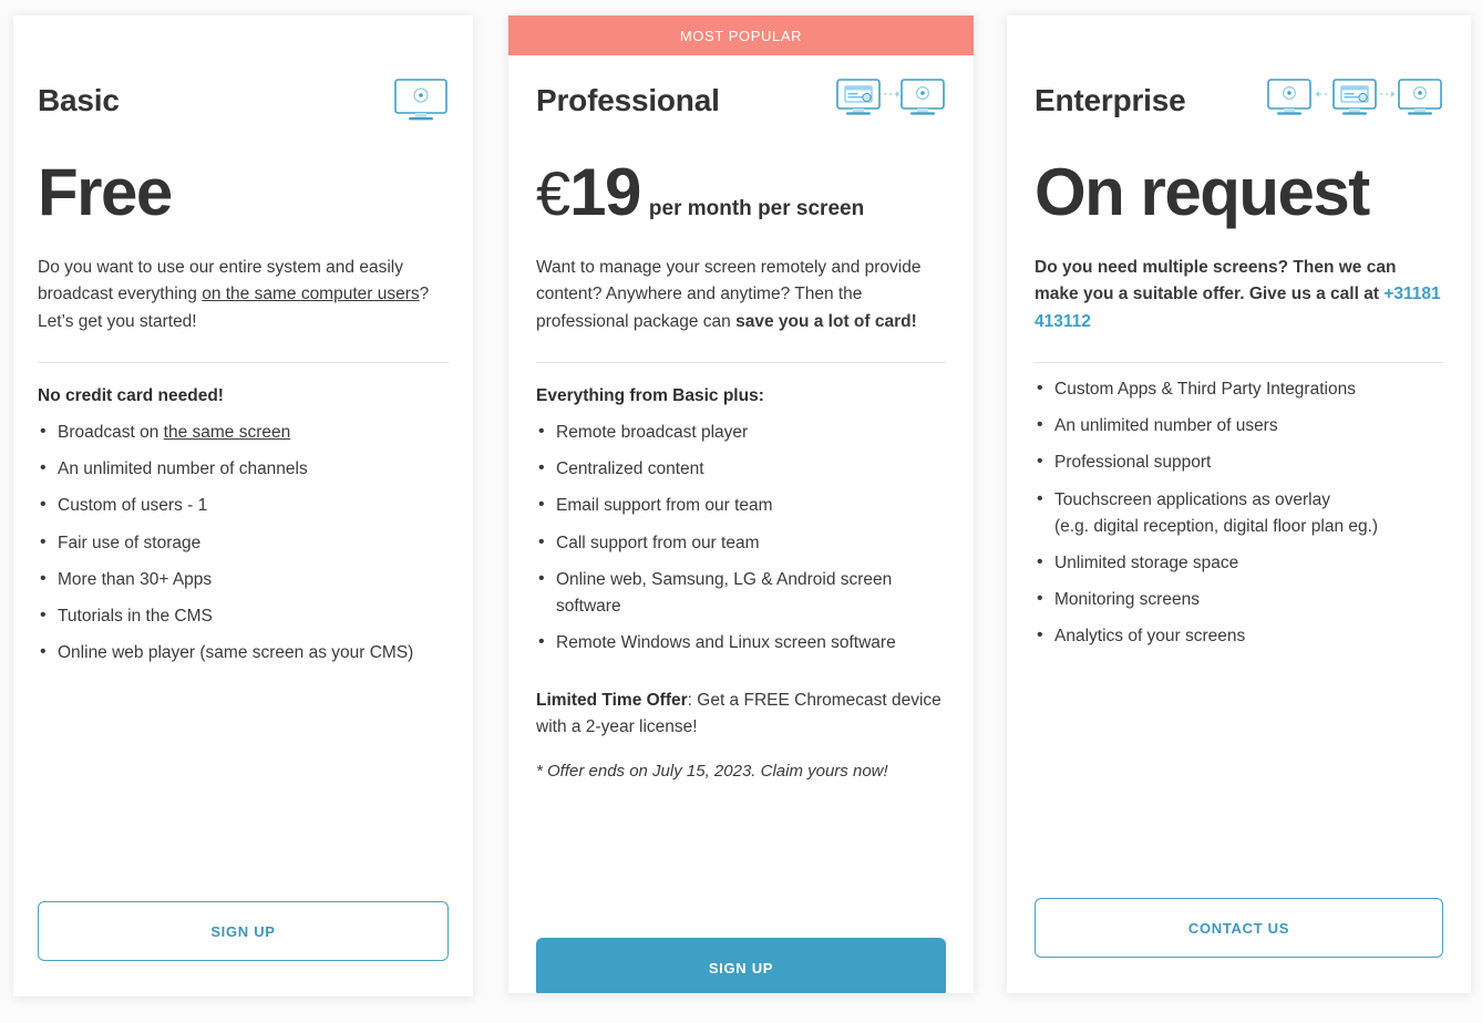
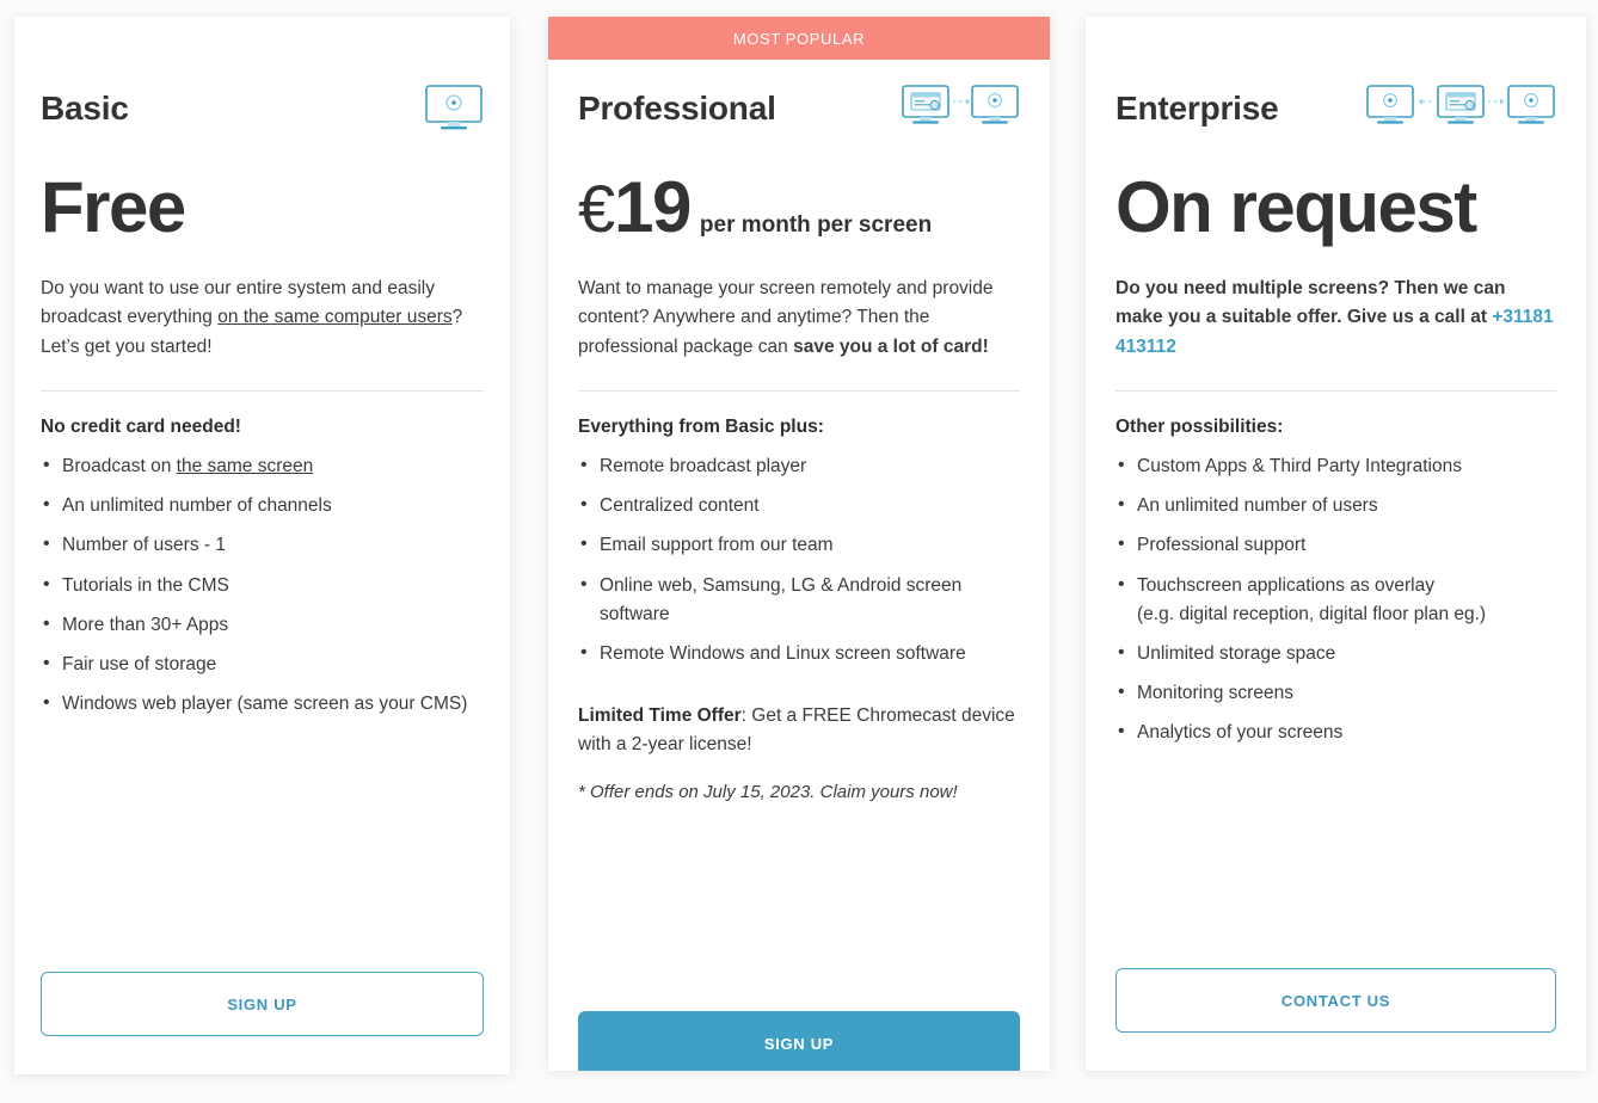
  Basic
  Free
  Do you want to use our entire system and easily broadcast everything on the same computer users? Let’s get you started!
  No credit card needed!
  Broadcast on the same screen
  An unlimited number of channels
- Custom of users - 1
+ Number of users - 1
- Fair use of storage
+ Tutorials in the CMS
  More than 30+ Apps
- Tutorials in the CMS
+ Fair use of storage
- Online web player (same screen as your CMS)
+ Windows web player (same screen as your CMS)
  SIGN UP
  MOST POPULAR
  Professional
  €
  19
  per month per screen
  Want to manage your screen remotely and provide content? Anywhere and anytime? Then the professional package can save you a lot of card!
  Everything from Basic plus:
  Remote broadcast player
  Centralized content
  Email support from our team
- Call support from our team
  Online web, Samsung, LG & Android screen software
  Remote Windows and Linux screen software
  Limited Time Offer: Get a FREE Chromecast device with a 2-year license!
  * Offer ends on July 15, 2023. Claim yours now!
  SIGN UP
  Enterprise
  On request
  Do you need multiple screens? Then we can make you a suitable offer. Give us a call at +31181 413112
+ Other possibilities:
  Custom Apps & Third Party Integrations
  An unlimited number of users
  Professional support
  Touchscreen applications as overlay
  (e.g. digital reception, digital floor plan eg.)
  Unlimited storage space
  Monitoring screens
  Analytics of your screens
  CONTACT US
